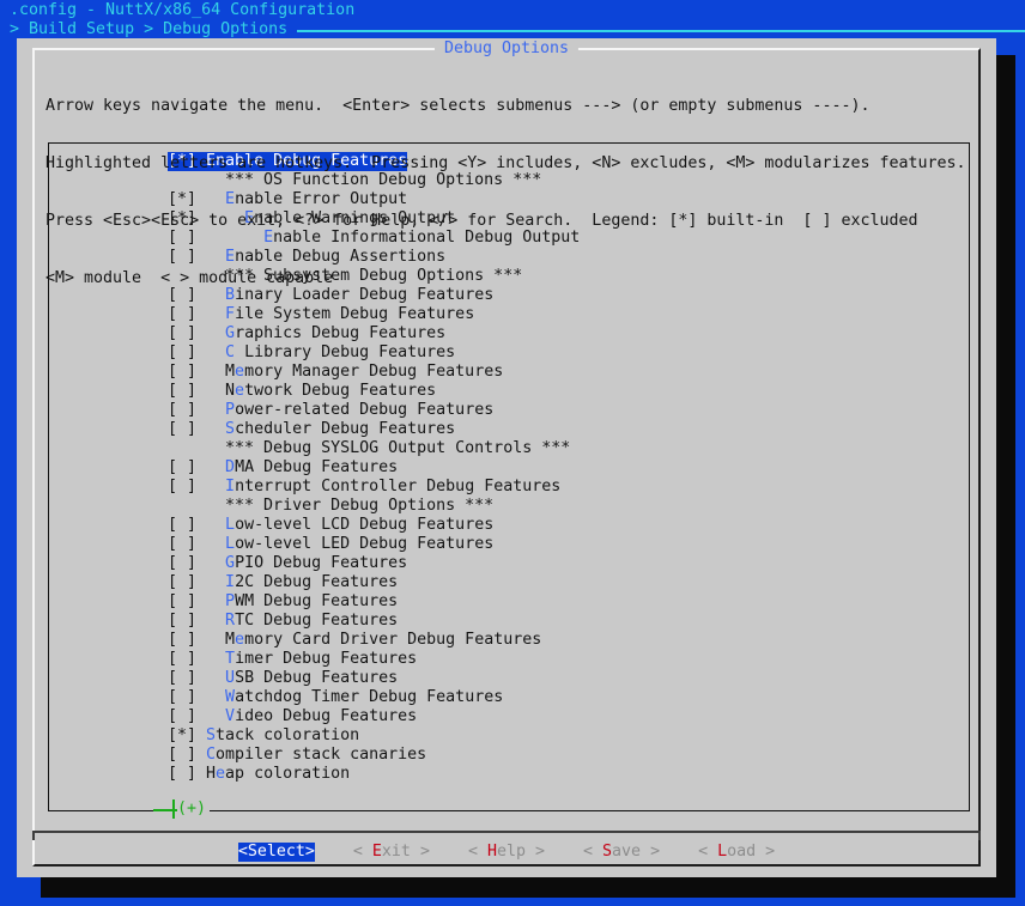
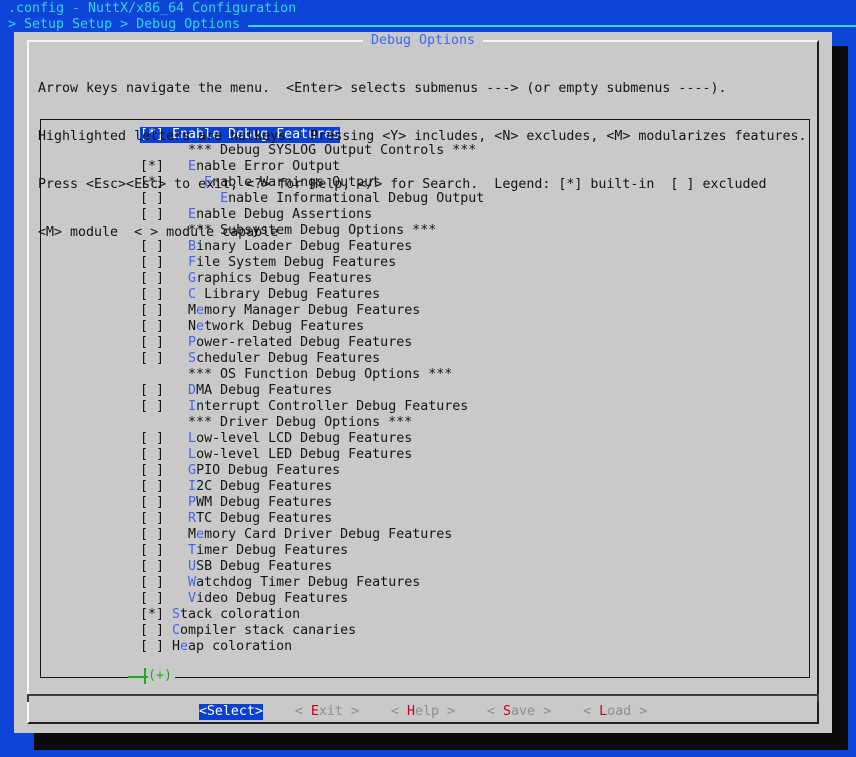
  .config - NuttX/x86_64 Configuration
- > Build Setup > Debug Options
+ > Setup Setup > Debug Options
  Debug Options
  Arrow keys navigate the menu. <Enter> selects submenus ---> (or empty submenus ----).
  Highlighted letters are hotkeys. Pressing <Y> includes, <N> excludes, <M> modularizes features.
  Press <Esc><Esc> to exit, <?> for Help, </> for Search. Legend: [*] built-in [ ] excluded
  <M> module < > module capable
  [*] Enable Debug Features
- *** OS Function Debug Options ***
+ *** Debug SYSLOG Output Controls ***
  [*] Enable Error Output
  [*] Enable Warnings Output
  [ ] Enable Informational Debug Output
  [ ] Enable Debug Assertions
  *** Subsystem Debug Options ***
  [ ] Binary Loader Debug Features
  [ ] File System Debug Features
  [ ] Graphics Debug Features
  [ ] C Library Debug Features
  [ ] Memory Manager Debug Features
  [ ] Network Debug Features
  [ ] Power-related Debug Features
  [ ] Scheduler Debug Features
- *** Debug SYSLOG Output Controls ***
+ *** OS Function Debug Options ***
  [ ] DMA Debug Features
  [ ] Interrupt Controller Debug Features
  *** Driver Debug Options ***
  [ ] Low-level LCD Debug Features
  [ ] Low-level LED Debug Features
  [ ] GPIO Debug Features
  [ ] I2C Debug Features
  [ ] PWM Debug Features
  [ ] RTC Debug Features
  [ ] Memory Card Driver Debug Features
  [ ] Timer Debug Features
  [ ] USB Debug Features
  [ ] Watchdog Timer Debug Features
  [ ] Video Debug Features
  [*] Stack coloration
  [ ] Compiler stack canaries
  [ ] Heap coloration
  (+)
  <Select>
  < Exit >
  < Help >
  < Save >
  < Load >
